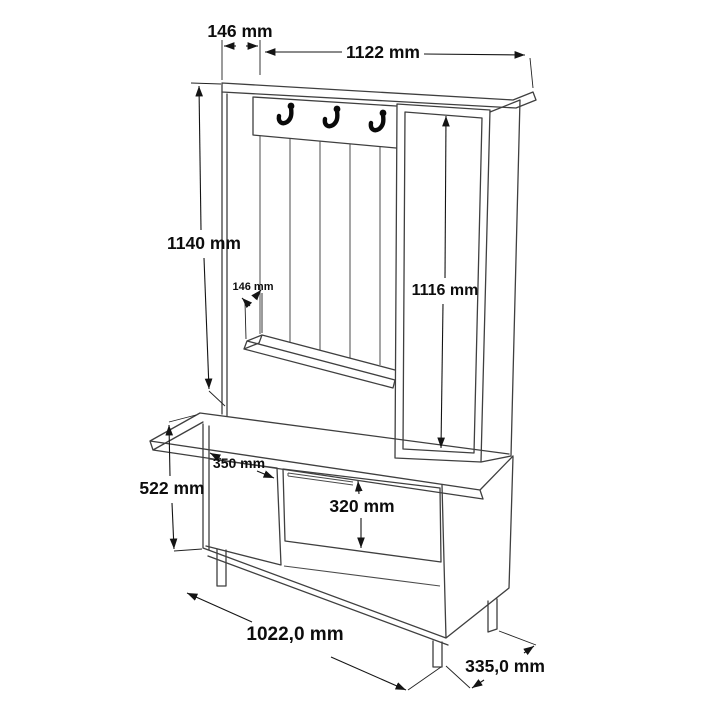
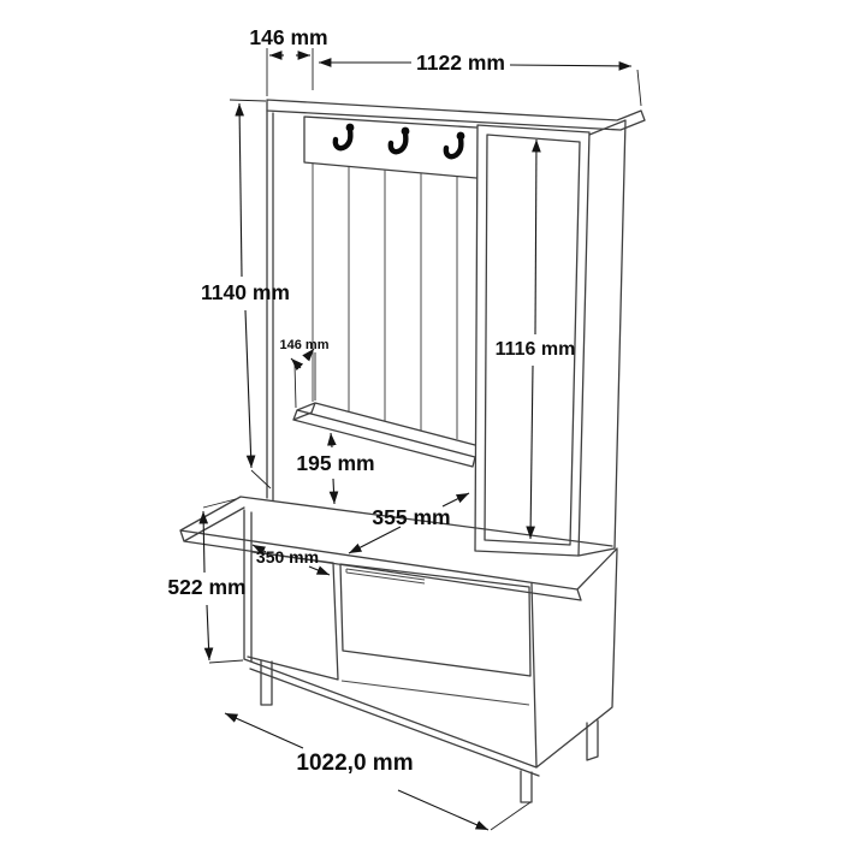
  146 mm
  1122 mm
  1140 mm
  146 mm
+ 195 mm
  1116 mm
+ 355 mm
  350 mm
- 320 mm
  522 mm
  1022,0 mm
- 335,0 mm
